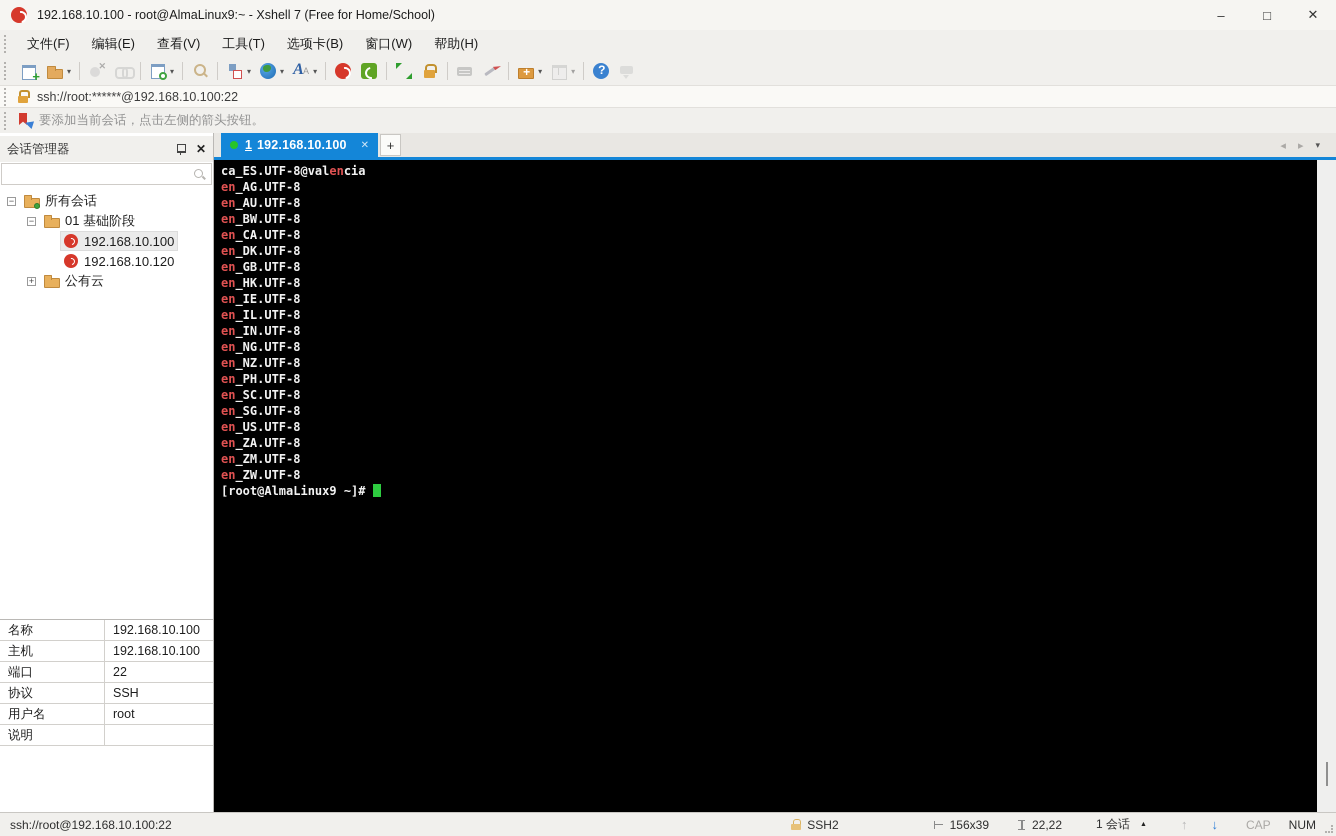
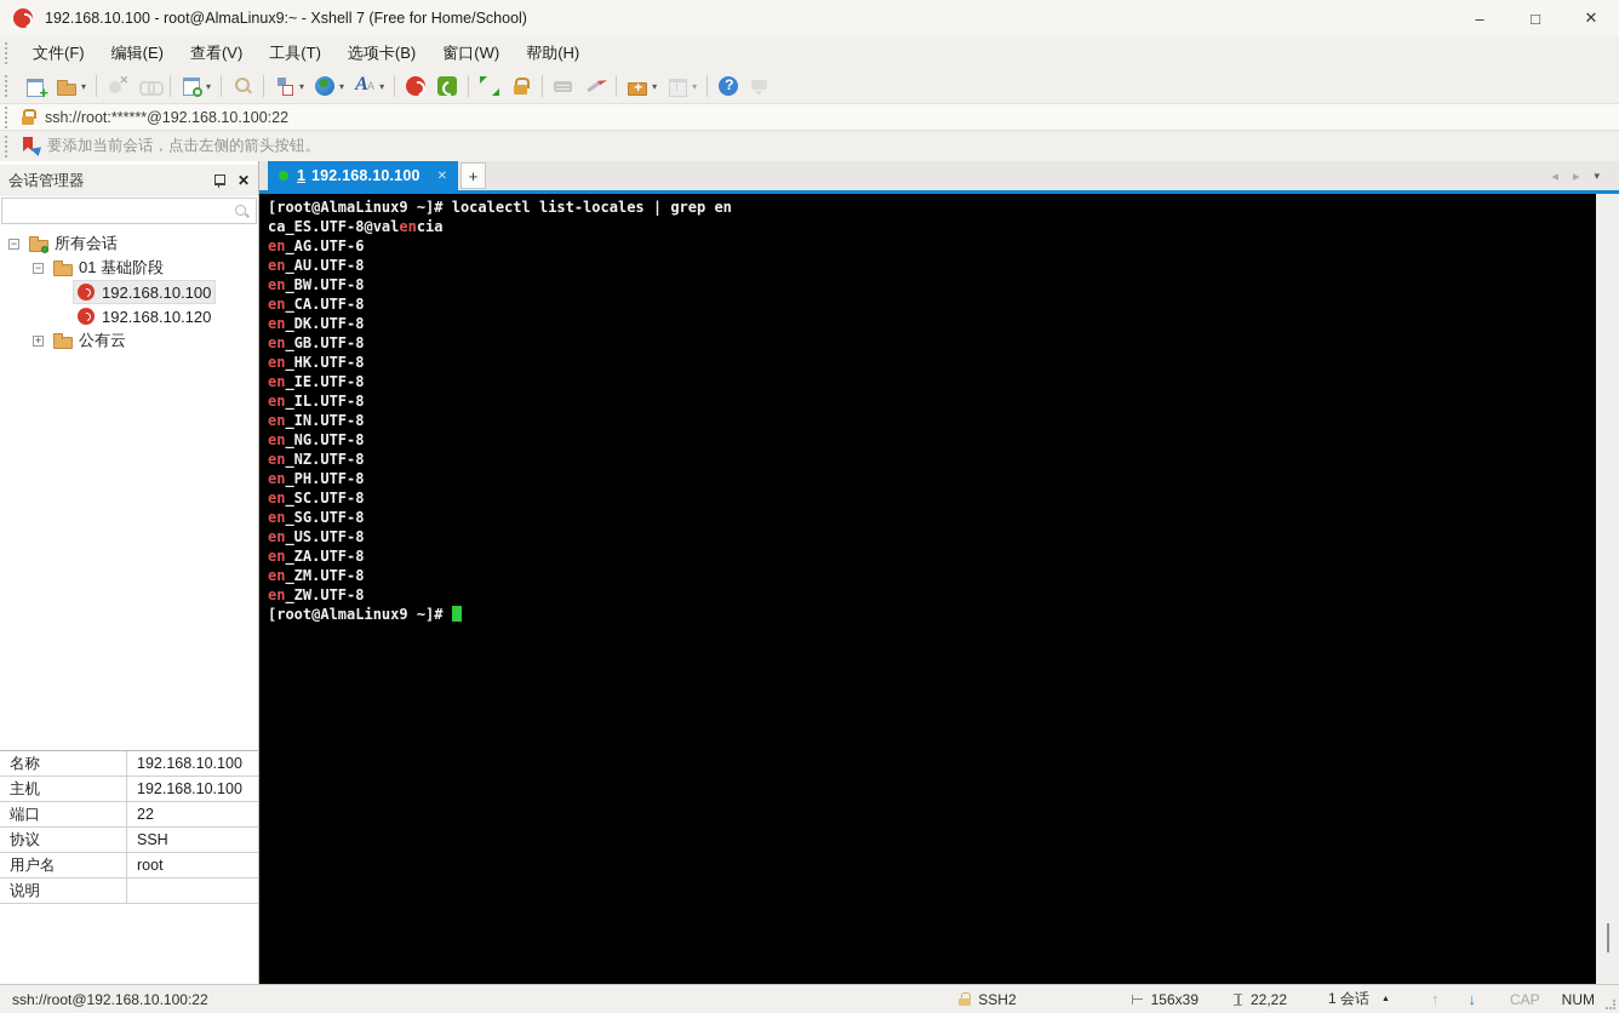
  192.168.10.100 - root@AlmaLinux9:~ - Xshell 7 (Free for Home/School)
  –
  □
  ✕
  文件(F)
  编辑(E)
  查看(V)
  工具(T)
  选项卡(B)
  窗口(W)
  帮助(H)
  ▾
  ▾
  ▾
  ▾
  ▾
  ▾
  ▾
  ssh://root:******@192.168.10.100:22
  要添加当前会话，点击左侧的箭头按钮。
  会话管理器
  ✕
  −
  所有会话
  −
  01 基础阶段
  192.168.10.100
  192.168.10.120
  +
  公有云
  名称
  192.168.10.100
  主机
  192.168.10.100
  端口
  22
  协议
  SSH
  用户名
  root
  说明
  1
  192.168.10.100
  ✕
  +
  ◂
  ▸
  ▾
+ [root@AlmaLinux9 ~]# localectl list-locales | grep en
  ca_ES.UTF-8@valencia
- en_AG.UTF-8
+ en_AG.UTF-6
  en_AU.UTF-8
  en_BW.UTF-8
  en_CA.UTF-8
  en_DK.UTF-8
  en_GB.UTF-8
  en_HK.UTF-8
  en_IE.UTF-8
  en_IL.UTF-8
  en_IN.UTF-8
  en_NG.UTF-8
  en_NZ.UTF-8
  en_PH.UTF-8
  en_SC.UTF-8
  en_SG.UTF-8
  en_US.UTF-8
  en_ZA.UTF-8
  en_ZM.UTF-8
  en_ZW.UTF-8
  [root@AlmaLinux9 ~]#
  ssh://root@192.168.10.100:22
  SSH2
  156x39
  22,22
  1 会话
  ↑
  ↓
  CAP
  NUM
